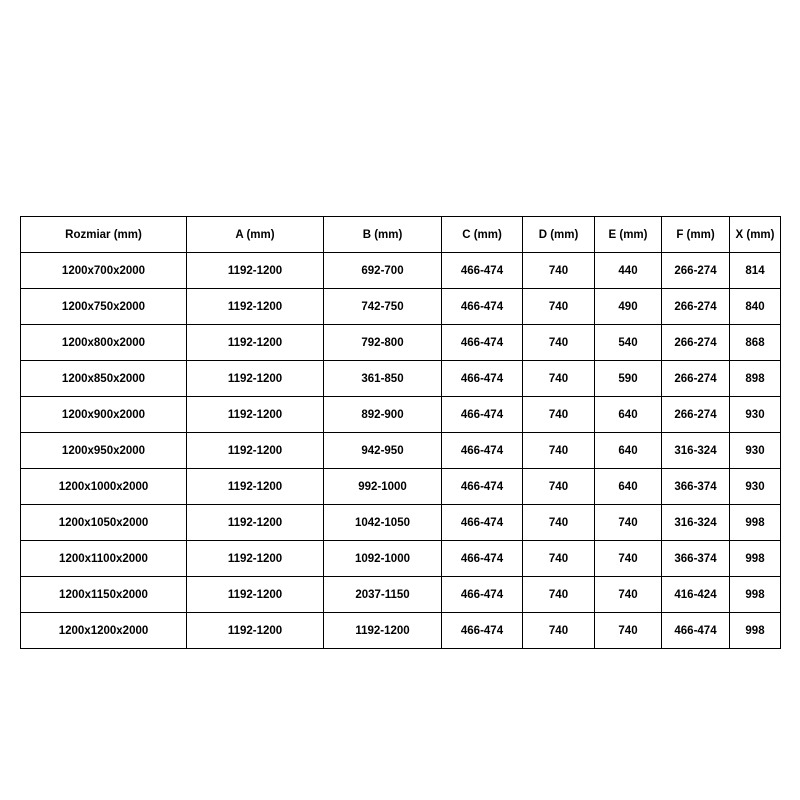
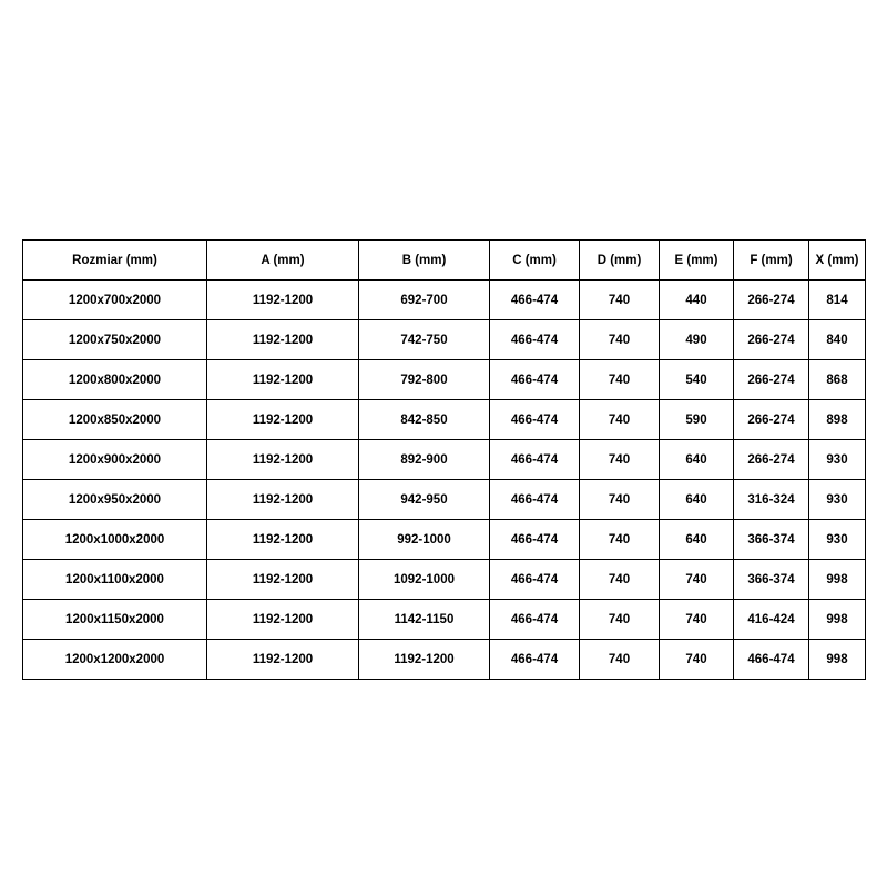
  Rozmiar (mm)	A (mm)	B (mm)	C (mm)	D (mm)	E (mm)	F (mm)	X (mm)
  1200x700x2000	1192-1200	692-700	466-474	740	440	266-274	814
  1200x750x2000	1192-1200	742-750	466-474	740	490	266-274	840
  1200x800x2000	1192-1200	792-800	466-474	740	540	266-274	868
- 1200x850x2000	1192-1200	361-850	466-474	740	590	266-274	898
+ 1200x850x2000	1192-1200	842-850	466-474	740	590	266-274	898
  1200x900x2000	1192-1200	892-900	466-474	740	640	266-274	930
  1200x950x2000	1192-1200	942-950	466-474	740	640	316-324	930
  1200x1000x2000	1192-1200	992-1000	466-474	740	640	366-374	930
- 1200x1050x2000	1192-1200	1042-1050	466-474	740	740	316-324	998
  1200x1100x2000	1192-1200	1092-1000	466-474	740	740	366-374	998
- 1200x1150x2000	1192-1200	2037-1150	466-474	740	740	416-424	998
+ 1200x1150x2000	1192-1200	1142-1150	466-474	740	740	416-424	998
  1200x1200x2000	1192-1200	1192-1200	466-474	740	740	466-474	998
